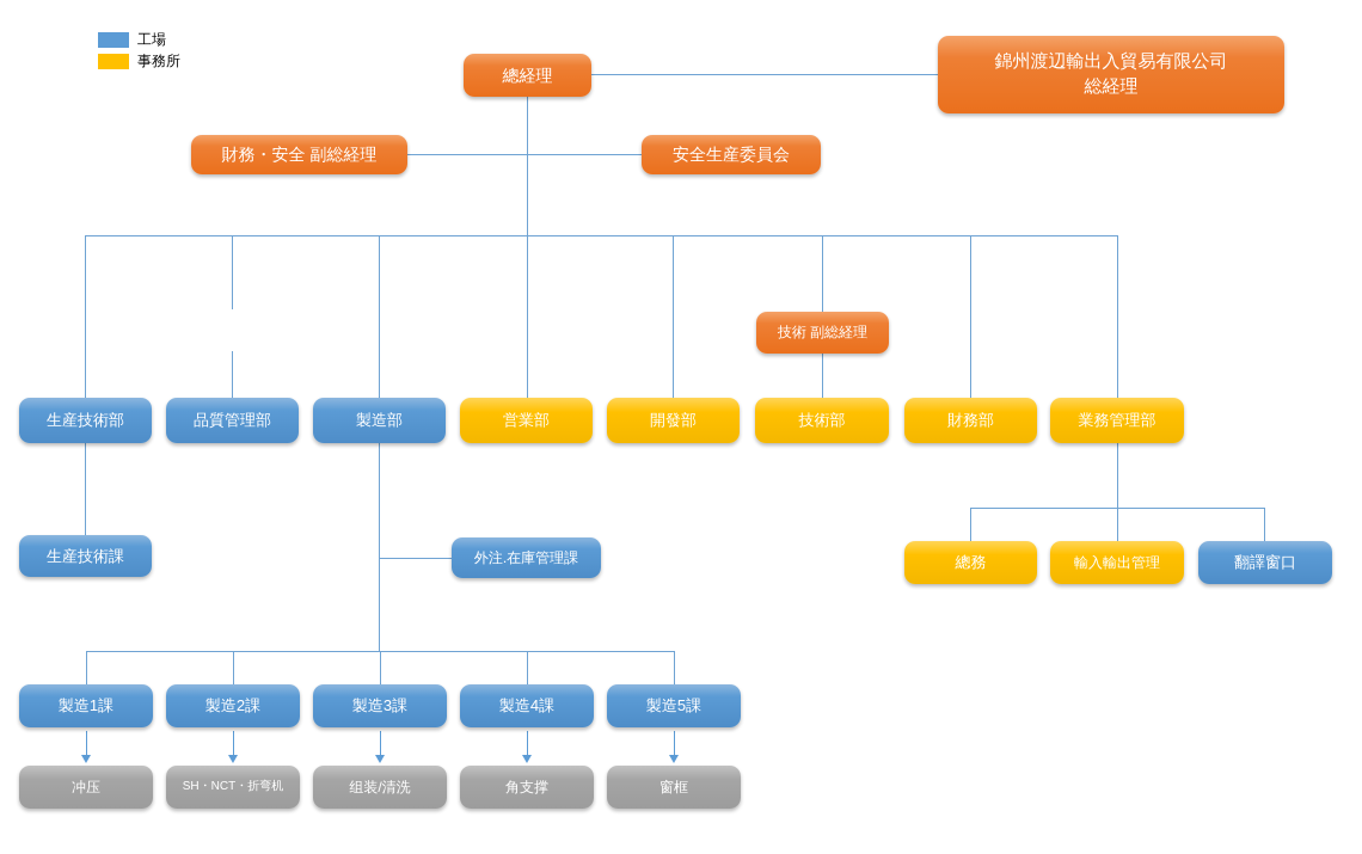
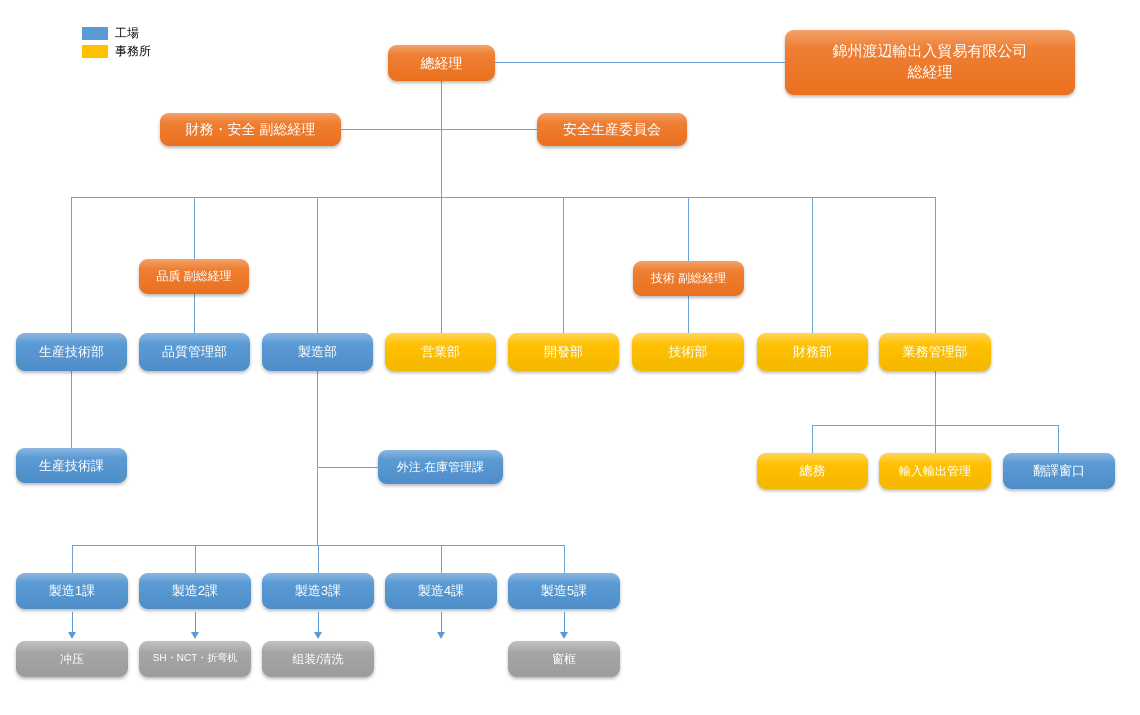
  工場
  事務所
  總経理
  錦州渡辺輸出入貿易有限公司
  総経理
  財務・安全 副総経理
  安全生産委員会
+ 品貭 副総経理
  技術 副総経理
  生産技術部
  品質管理部
  製造部
  営業部
  開發部
  技術部
  財務部
  業務管理部
  生産技術課
  外注.在庫管理課
  總務
  輸入輸出管理
  翻譯窗口
  製造1課
  製造2課
  製造3課
  製造4課
  製造5課
  冲压
  SH・NCT・折弯机
  组装/清洗
- 角支撑
  窗框
